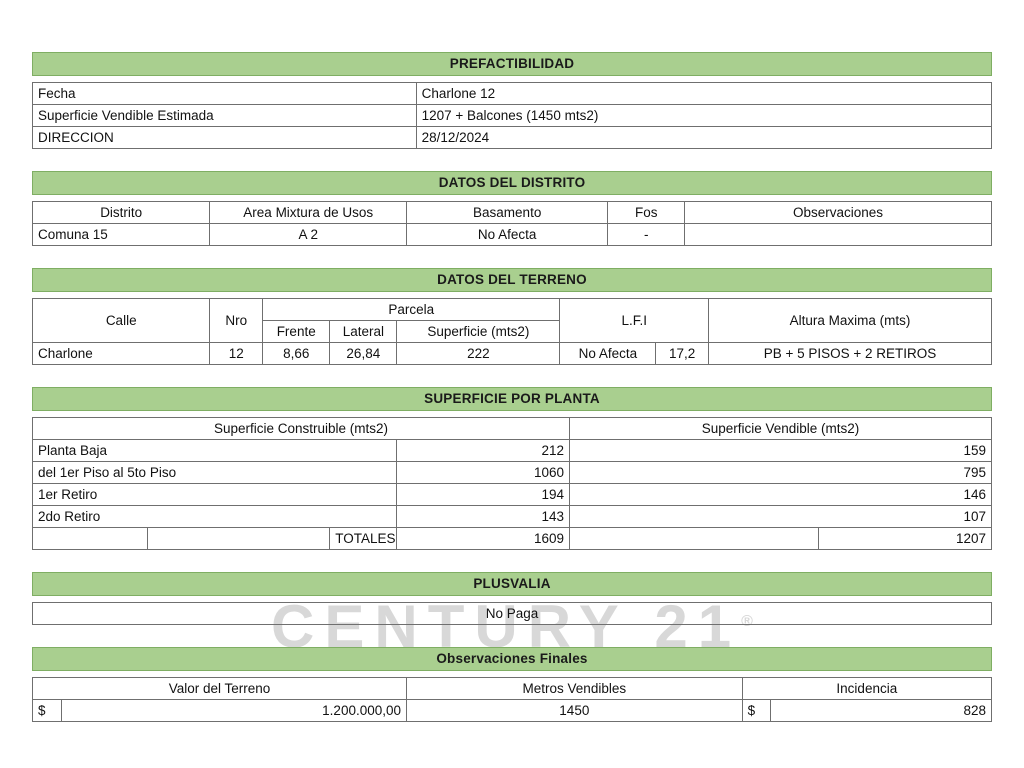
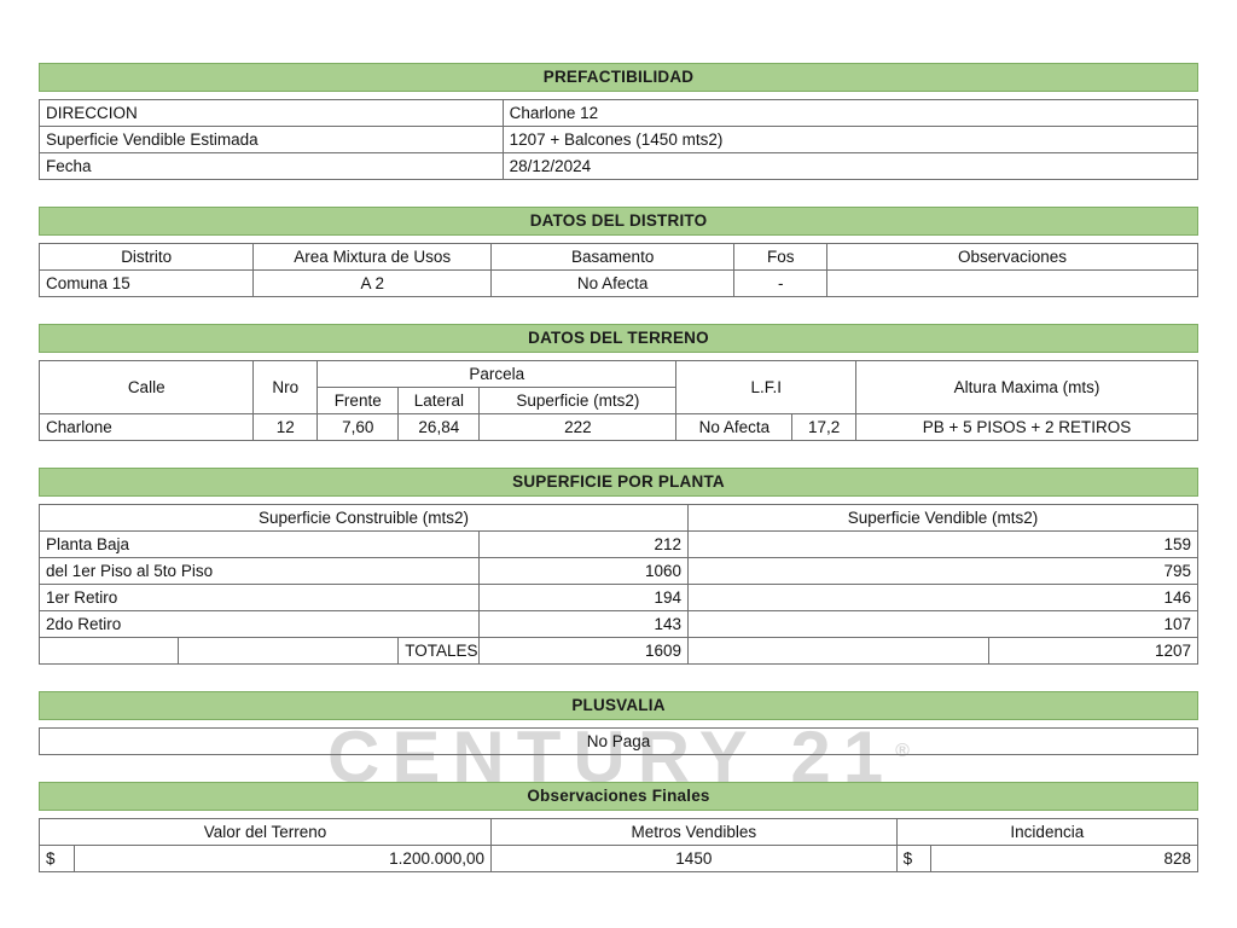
  CENTURY 21®
  PREFACTIBILIDAD
- Fecha	Charlone 12
+ DIRECCION	Charlone 12
  Superficie Vendible Estimada	1207 + Balcones (1450 mts2)
- DIRECCION	28/12/2024
+ Fecha	28/12/2024
  DATOS DEL DISTRITO
  Distrito	Area Mixtura de Usos	Basamento	Fos	Observaciones
  Comuna 15	A 2	No Afecta	-
  DATOS DEL TERRENO
  Calle	Nro	Parcela	L.F.I	Altura Maxima (mts)
  Frente	Lateral	Superficie (mts2)
- Charlone	12	8,66	26,84	222	No Afecta	17,2	PB + 5 PISOS + 2 RETIROS
+ Charlone	12	7,60	26,84	222	No Afecta	17,2	PB + 5 PISOS + 2 RETIROS
  SUPERFICIE POR PLANTA
  Superficie Construible (mts2)	Superficie Vendible (mts2)
  Planta Baja	212	159
  del 1er Piso al 5to Piso	1060	795
  1er Retiro	194	146
  2do Retiro	143	107
  		TOTALES	1609		1207
  PLUSVALIA
  No Paga
  Observaciones Finales
  Valor del Terreno	Metros Vendibles	Incidencia
  $	1.200.000,00	1450	$	828
